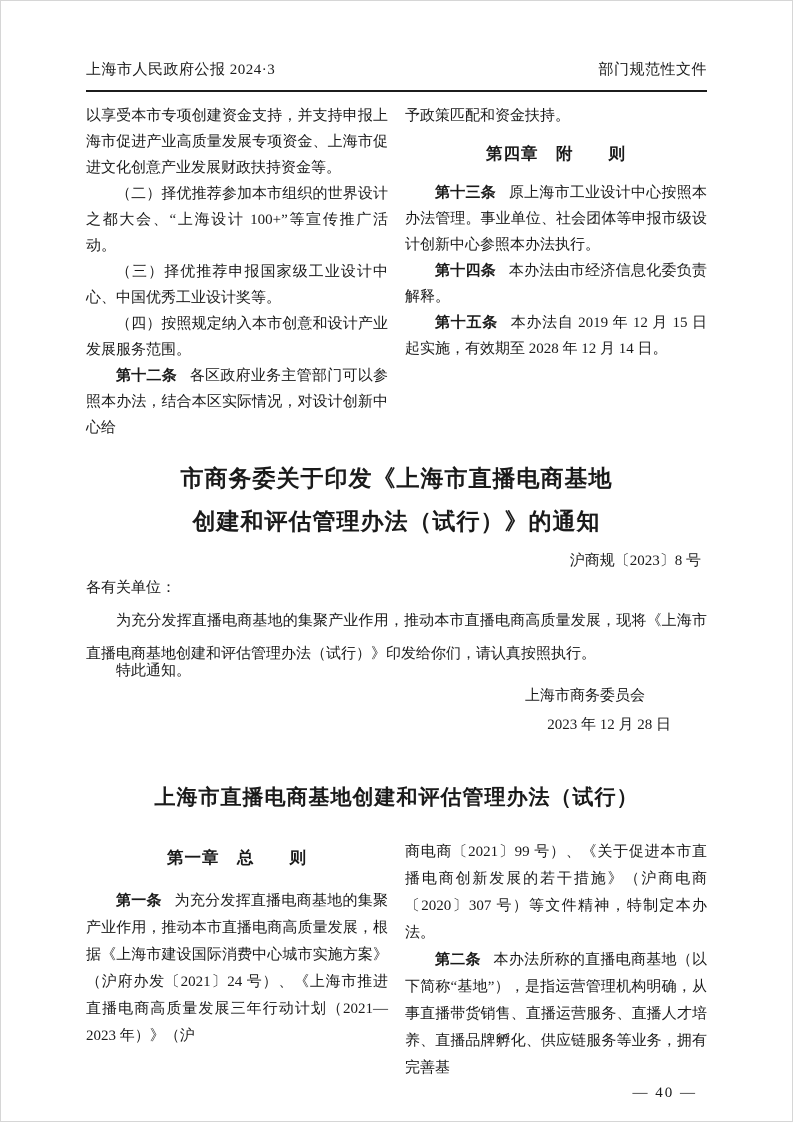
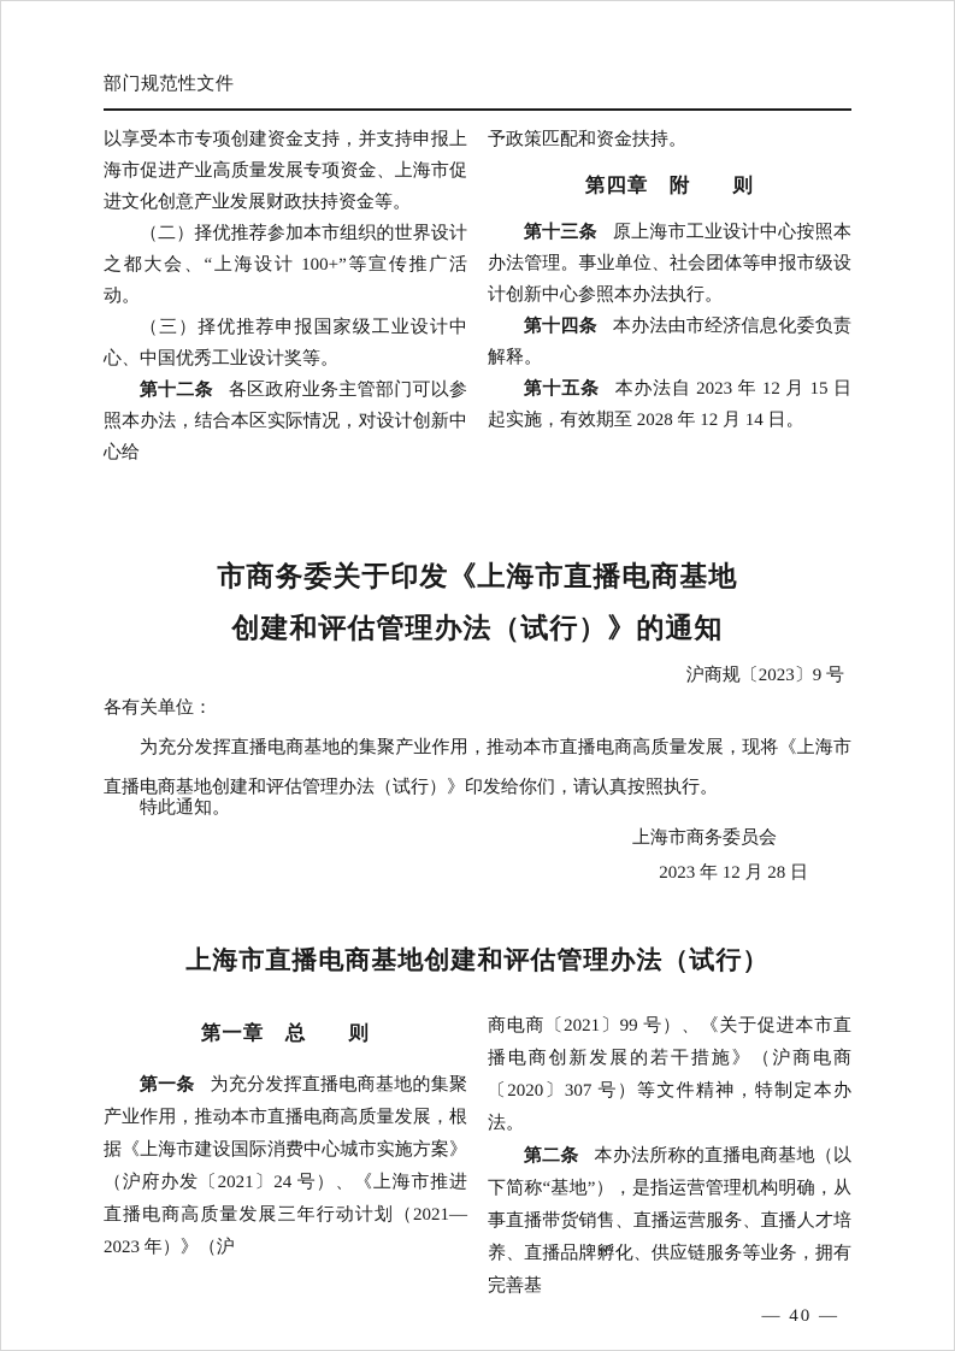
- 上海市人民政府公报 2024·3
  部门规范性文件
  以享受本市专项创建资金支持，并支持申报上海市促进产业高质量发展专项资金、上海市促进文化创意产业发展财政扶持资金等。
  （二）择优推荐参加本市组织的世界设计之都大会、“上海设计 100+”等宣传推广活动。
  （三）择优推荐申报国家级工业设计中心、中国优秀工业设计奖等。
- （四）按照规定纳入本市创意和设计产业发展服务范围。
  第十二条 各区政府业务主管部门可以参照本办法，结合本区实际情况，对设计创新中心给
  予政策匹配和资金扶持。
  第四章 附 则
  第十三条 原上海市工业设计中心按照本办法管理。事业单位、社会团体等申报市级设计创新中心参照本办法执行。
  第十四条 本办法由市经济信息化委负责解释。
- 第十五条 本办法自 2019 年 12 月 15 日起实施，有效期至 2028 年 12 月 14 日。
+ 第十五条 本办法自 2023 年 12 月 15 日起实施，有效期至 2028 年 12 月 14 日。
  市商务委关于印发《上海市直播电商基地
  创建和评估管理办法（试行）》的通知
- 沪商规〔2023〕8 号
+ 沪商规〔2023〕9 号
  各有关单位：
  为充分发挥直播电商基地的集聚产业作用，推动本市直播电商高质量发展，现将《上海市直播电商基地创建和评估管理办法（试行）》印发给你们，请认真按照执行。
  特此通知。
  上海市商务委员会
  2023 年 12 月 28 日
  上海市直播电商基地创建和评估管理办法（试行）
  第一章 总 则
  第一条 为充分发挥直播电商基地的集聚产业作用，推动本市直播电商高质量发展，根据《上海市建设国际消费中心城市实施方案》（沪府办发〔2021〕24 号）、《上海市推进直播电商高质量发展三年行动计划（2021—2023 年）》（沪
  商电商〔2021〕99 号）、《关于促进本市直播电商创新发展的若干措施》（沪商电商〔2020〕307 号）等文件精神，特制定本办法。
  第二条 本办法所称的直播电商基地（以下简称“基地”），是指运营管理机构明确，从事直播带货销售、直播运营服务、直播人才培养、直播品牌孵化、供应链服务等业务，拥有完善基
  — 40 —
